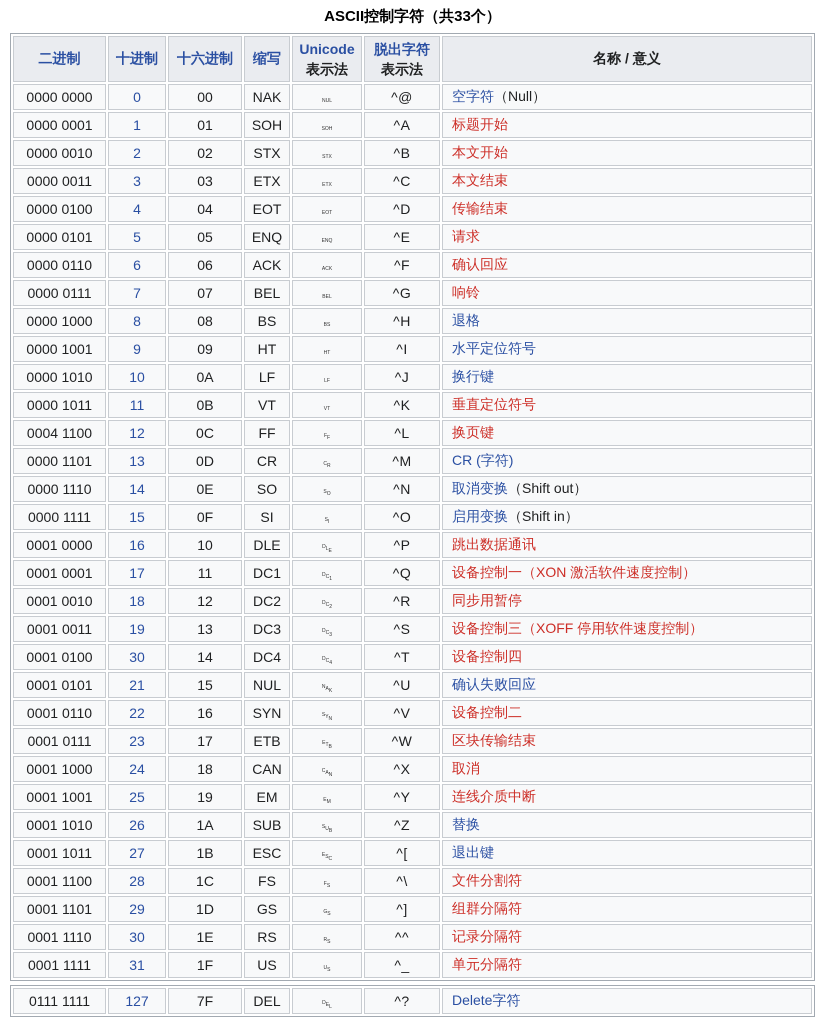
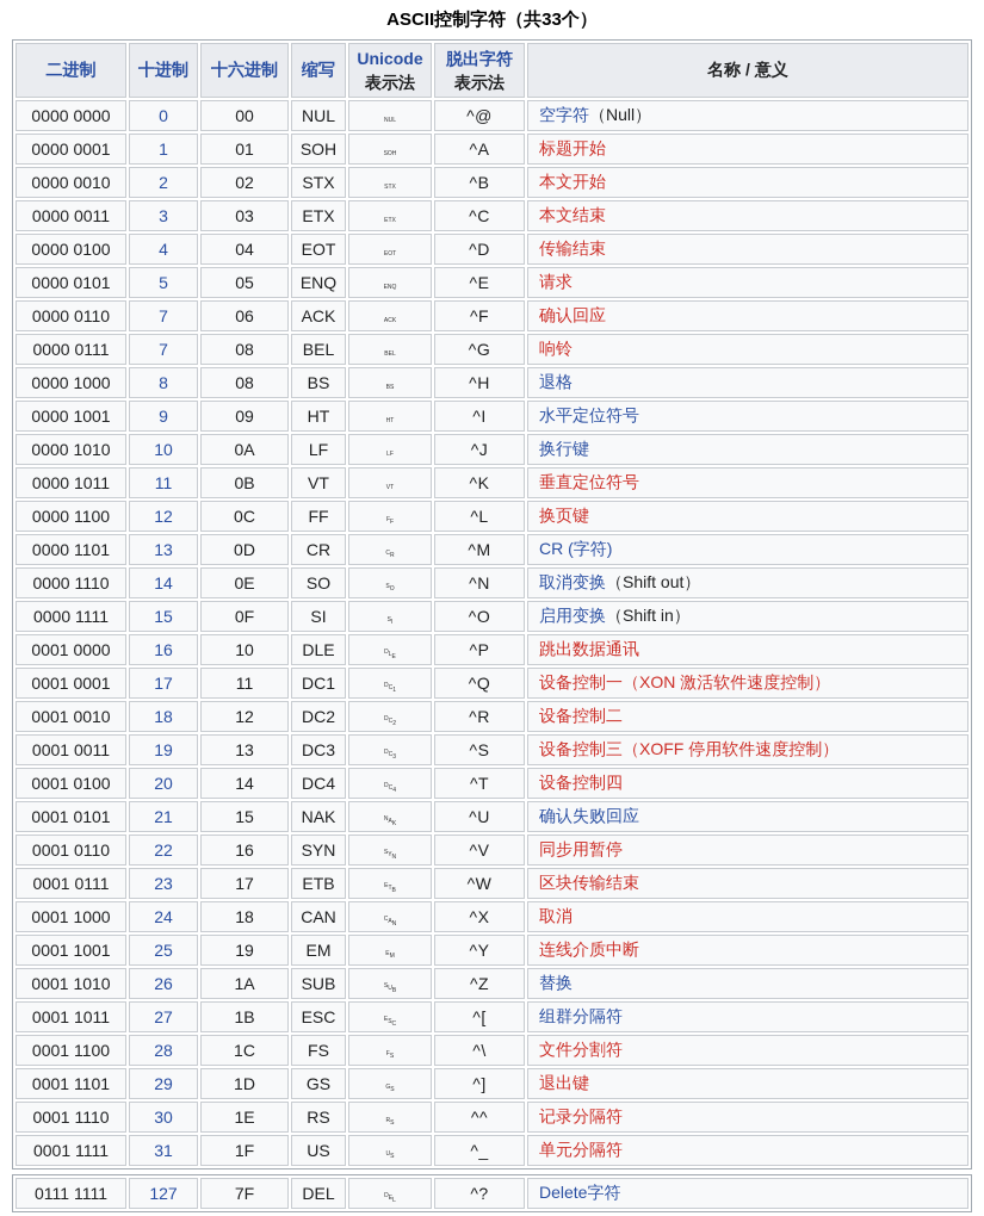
  ASCII控制字符（共33个）
  二进制	十进制	十六进制	缩写	Unicode 表示法	脱出字符 表示法	名称 / 意义
- 0000 0000	0	00	NAK		^@	空字符（Null）
+ 0000 0000	0	00	NUL		^@	空字符（Null）
  0000 0001	1	01	SOH		^A	标题开始
  0000 0010	2	02	STX		^B	本文开始
  0000 0011	3	03	ETX		^C	本文结束
  0000 0100	4	04	EOT		^D	传输结束
  0000 0101	5	05	ENQ		^E	请求
- 0000 0110	6	06	ACK		^F	确认回应
+ 0000 0110	7	06	ACK		^F	确认回应
- 0000 0111	7	07	BEL		^G	响铃
+ 0000 0111	7	08	BEL		^G	响铃
  0000 1000	8	08	BS		^H	退格
  0000 1001	9	09	HT		^I	水平定位符号
  0000 1010	10	0A	LF		^J	换行键
  0000 1011	11	0B	VT		^K	垂直定位符号
- 0004 1100	12	0C	FF		^L	换页键
+ 0000 1100	12	0C	FF		^L	换页键
  0000 1101	13	0D	CR		^M	CR (字符)
  0000 1110	14	0E	SO		^N	取消变换（Shift out）
  0000 1111	15	0F	SI		^O	启用变换（Shift in）
  0001 0000	16	10	DLE		^P	跳出数据通讯
  0001 0001	17	11	DC1		^Q	设备控制一（XON 激活软件速度控制）
- 0001 0010	18	12	DC2		^R	同步用暂停
+ 0001 0010	18	12	DC2		^R	设备控制二
  0001 0011	19	13	DC3		^S	设备控制三（XOFF 停用软件速度控制）
- 0001 0100	30	14	DC4		^T	设备控制四
+ 0001 0100	20	14	DC4		^T	设备控制四
- 0001 0101	21	15	NUL		^U	确认失败回应
+ 0001 0101	21	15	NAK		^U	确认失败回应
- 0001 0110	22	16	SYN		^V	设备控制二
+ 0001 0110	22	16	SYN		^V	同步用暂停
  0001 0111	23	17	ETB		^W	区块传输结束
  0001 1000	24	18	CAN		^X	取消
  0001 1001	25	19	EM		^Y	连线介质中断
  0001 1010	26	1A	SUB		^Z	替换
- 0001 1011	27	1B	ESC		^[	退出键
+ 0001 1011	27	1B	ESC		^[	组群分隔符
  0001 1100	28	1C	FS		^\	文件分割符
- 0001 1101	29	1D	GS		^]	组群分隔符
+ 0001 1101	29	1D	GS		^]	退出键
  0001 1110	30	1E	RS		^^	记录分隔符
  0001 1111	31	1F	US		^_	单元分隔符
  0111 1111	127	7F	DEL		^?	Delete字符
